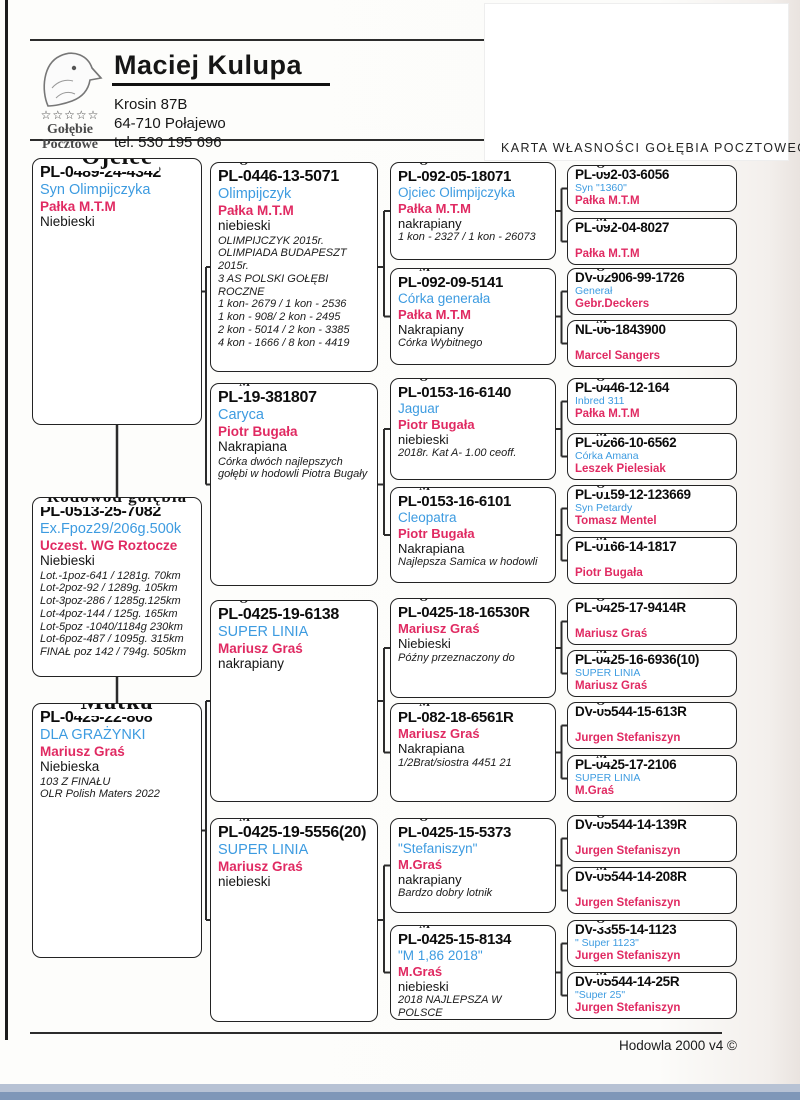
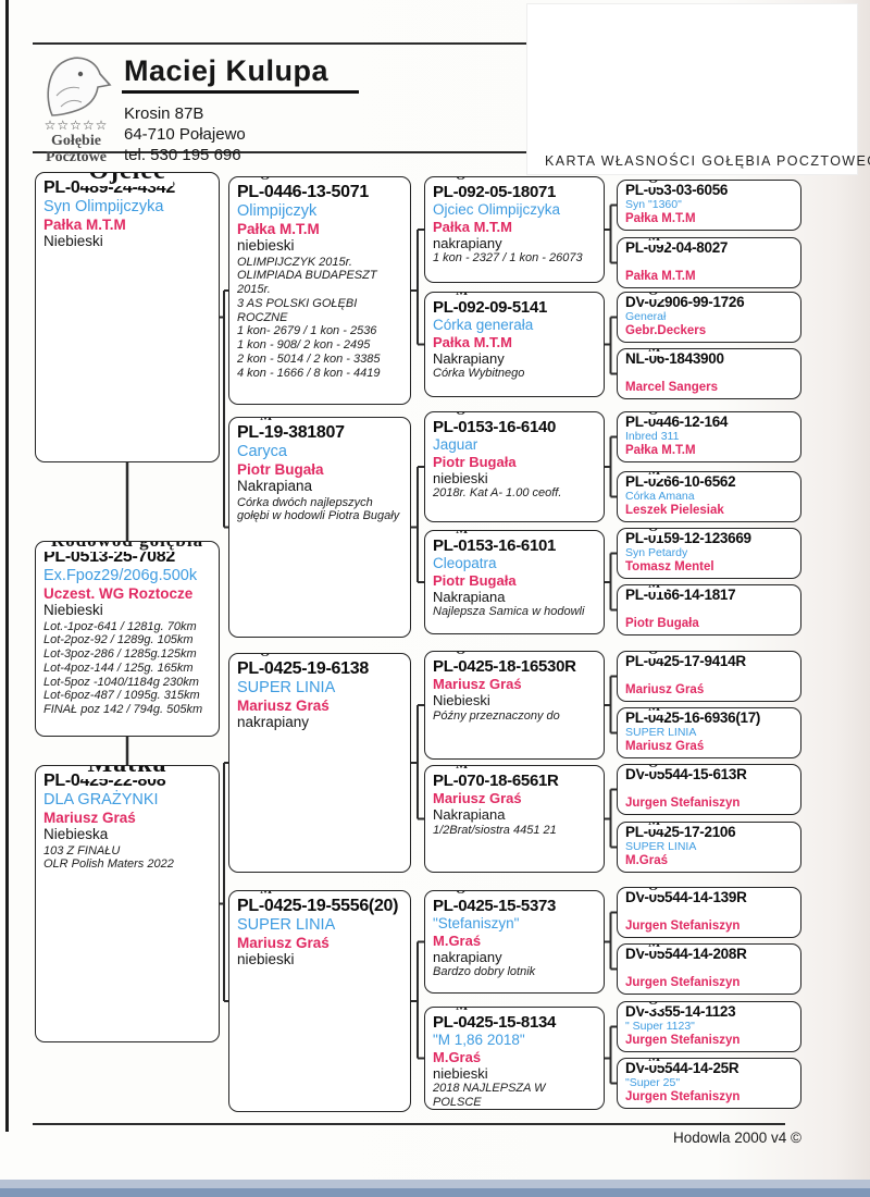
  ☆☆☆☆☆
  Gołębie
  Pocztowe
  Maciej Kulupa
  Krosin 87B
  64-710 Połajewo
  tel. 530 195 696
  KARTA WŁASNOŚCI GOŁĘBIA POCZTOWE
  PL-0489-24-4342
  Syn Olimpijczyka
  Pałka M.T.M
  Niebieski
  PL-0513-25-7082
  Ex.Fpoz29/206g.500k
  Uczest. WG Roztocze
  Niebieski
  Lot.-1poz-641 / 1281g. 70km
  Lot-2poz-92 / 1289g. 105km
  Lot-3poz-286 / 1285g.125km
  Lot-4poz-144 / 125g. 165km
  Lot-5poz -1040/1184g 230km
  Lot-6poz-487 / 1095g. 315km
  FINAŁ poz 142 / 794g. 505km
  PL-0425-22-808
  DLA GRAŻYNKI
  Mariusz Graś
  Niebieska
  103 Z FINAŁU
  OLR Polish Maters 2022
  PL-0446-13-5071
  Olimpijczyk
  Pałka M.T.M
  niebieski
  OLIMPIJCZYK 2015r.
  OLIMPIADA BUDAPESZT 2015r.
  3 AS POLSKI GOŁĘBI ROCZNE
  1 kon- 2679 / 1 kon - 2536
  1 kon - 908/ 2 kon - 2495
  2 kon - 5014 / 2 kon - 3385
  4 kon - 1666 / 8 kon - 4419
  PL-19-381807
  Caryca
  Piotr Bugała
  Nakrapiana
  Córka dwóch najlepszych gołębi w hodowli Piotra Bugały
  PL-0425-19-6138
  SUPER LINIA
  Mariusz Graś
  nakrapiany
  PL-0425-19-5556(20)
  SUPER LINIA
  Mariusz Graś
  niebieski
  PL-092-05-18071
  Ojciec Olimpijczyka
  Pałka M.T.M
  nakrapiany
  1 kon - 2327 / 1 kon - 26073
  PL-092-09-5141
  Córka generała
  Pałka M.T.M
  Nakrapiany
  Córka Wybitnego
  PL-0153-16-6140
  Jaguar
  Piotr Bugała
  niebieski
  2018r. Kat A- 1.00 ceoff.
  PL-0153-16-6101
  Cleopatra
  Piotr Bugała
  Nakrapiana
  Najlepsza Samica w hodowli
  PL-0425-18-16530R
  Mariusz Graś
  Niebieski
  Późny przeznaczony do
- PL-082-18-6561R
+ PL-070-18-6561R
  Mariusz Graś
  Nakrapiana
  1/2Brat/siostra 4451 21
  PL-0425-15-5373
  "Stefaniszyn"
  M.Graś
  nakrapiany
  Bardzo dobry lotnik
  PL-0425-15-8134
  "M 1,86 2018"
  M.Graś
  niebieski
  2018 NAJLEPSZA W POLSCE
- PL-092-03-6056
+ PL-053-03-6056
  Syn "1360"
  Pałka M.T.M
  PL-092-04-8027
  Pałka M.T.M
  DV-02906-99-1726
  Generał
  Gebr.Deckers
  NL-06-1843900
  Marcel Sangers
  PL-0446-12-164
  Inbred 311
  Pałka M.T.M
  PL-0266-10-6562
  Córka Amana
  Leszek Pielesiak
  PL-0159-12-123669
  Syn Petardy
  Tomasz Mentel
  PL-0166-14-1817
  Piotr Bugała
  PL-0425-17-9414R
  Mariusz Graś
- PL-0425-16-6936(10)
+ PL-0425-16-6936(17)
  SUPER LINIA
  Mariusz Graś
  DV-05544-15-613R
  Jurgen Stefaniszyn
  PL-0425-17-2106
  SUPER LINIA
  M.Graś
  DV-05544-14-139R
  Jurgen Stefaniszyn
  DV-05544-14-208R
  Jurgen Stefaniszyn
  DV-3355-14-1123
  " Super 1123"
  Jurgen Stefaniszyn
  DV-05544-14-25R
  "Super 25"
  Jurgen Stefaniszyn
  Hodowla 2000 v4 ©
